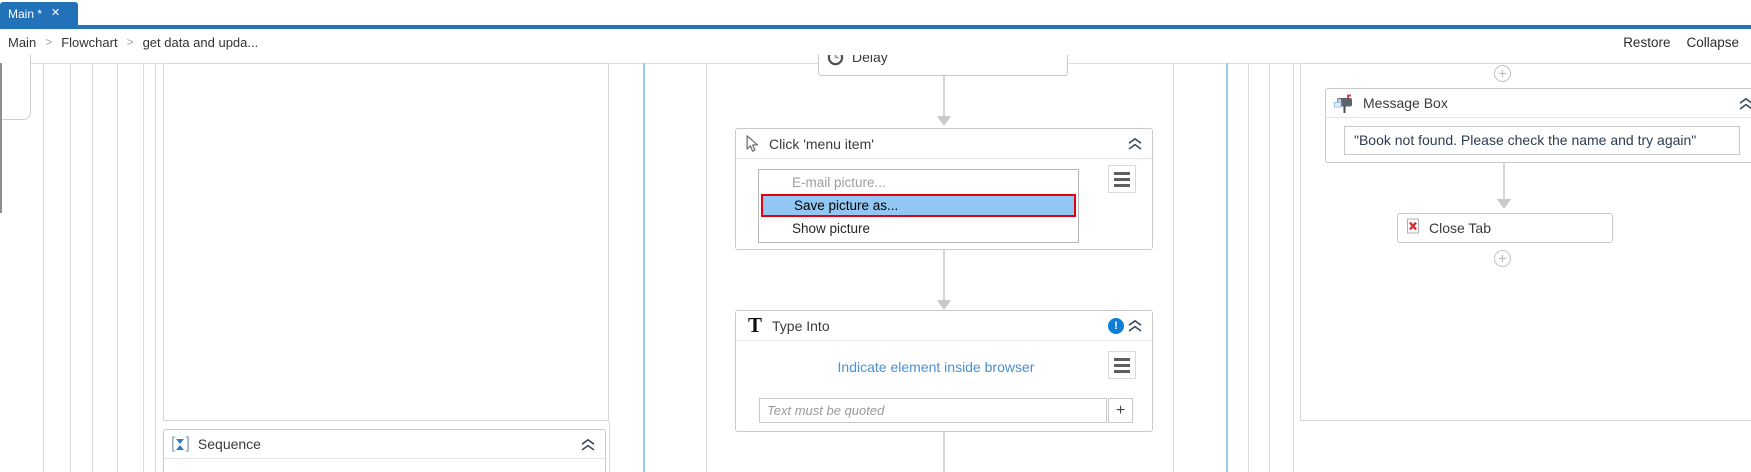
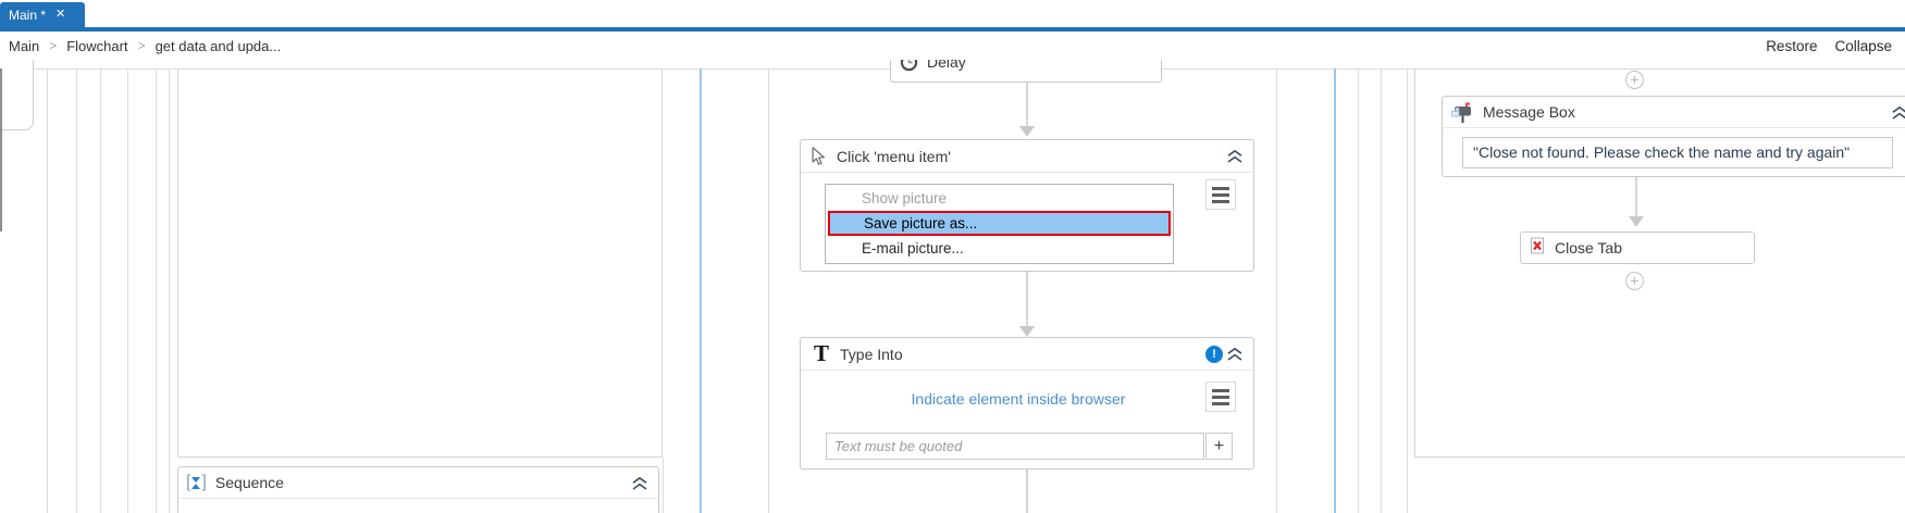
  Main *
  ✕
  Main
  >
  Flowchart
  >
  get data and upda...
  Restore
  Collapse
  Delay
  Click 'menu item'
- E-mail picture...
+ Show picture
  Save picture as...
- Show picture
+ E-mail picture...
  T
  Type Into
  !
  Indicate element inside browser
  Text must be quoted
  +
  +
  Message Box
- "Book not found. Please check the name and try again"
+ "Close not found. Please check the name and try again"
  Close Tab
  +
  [
  ]
  Sequence
